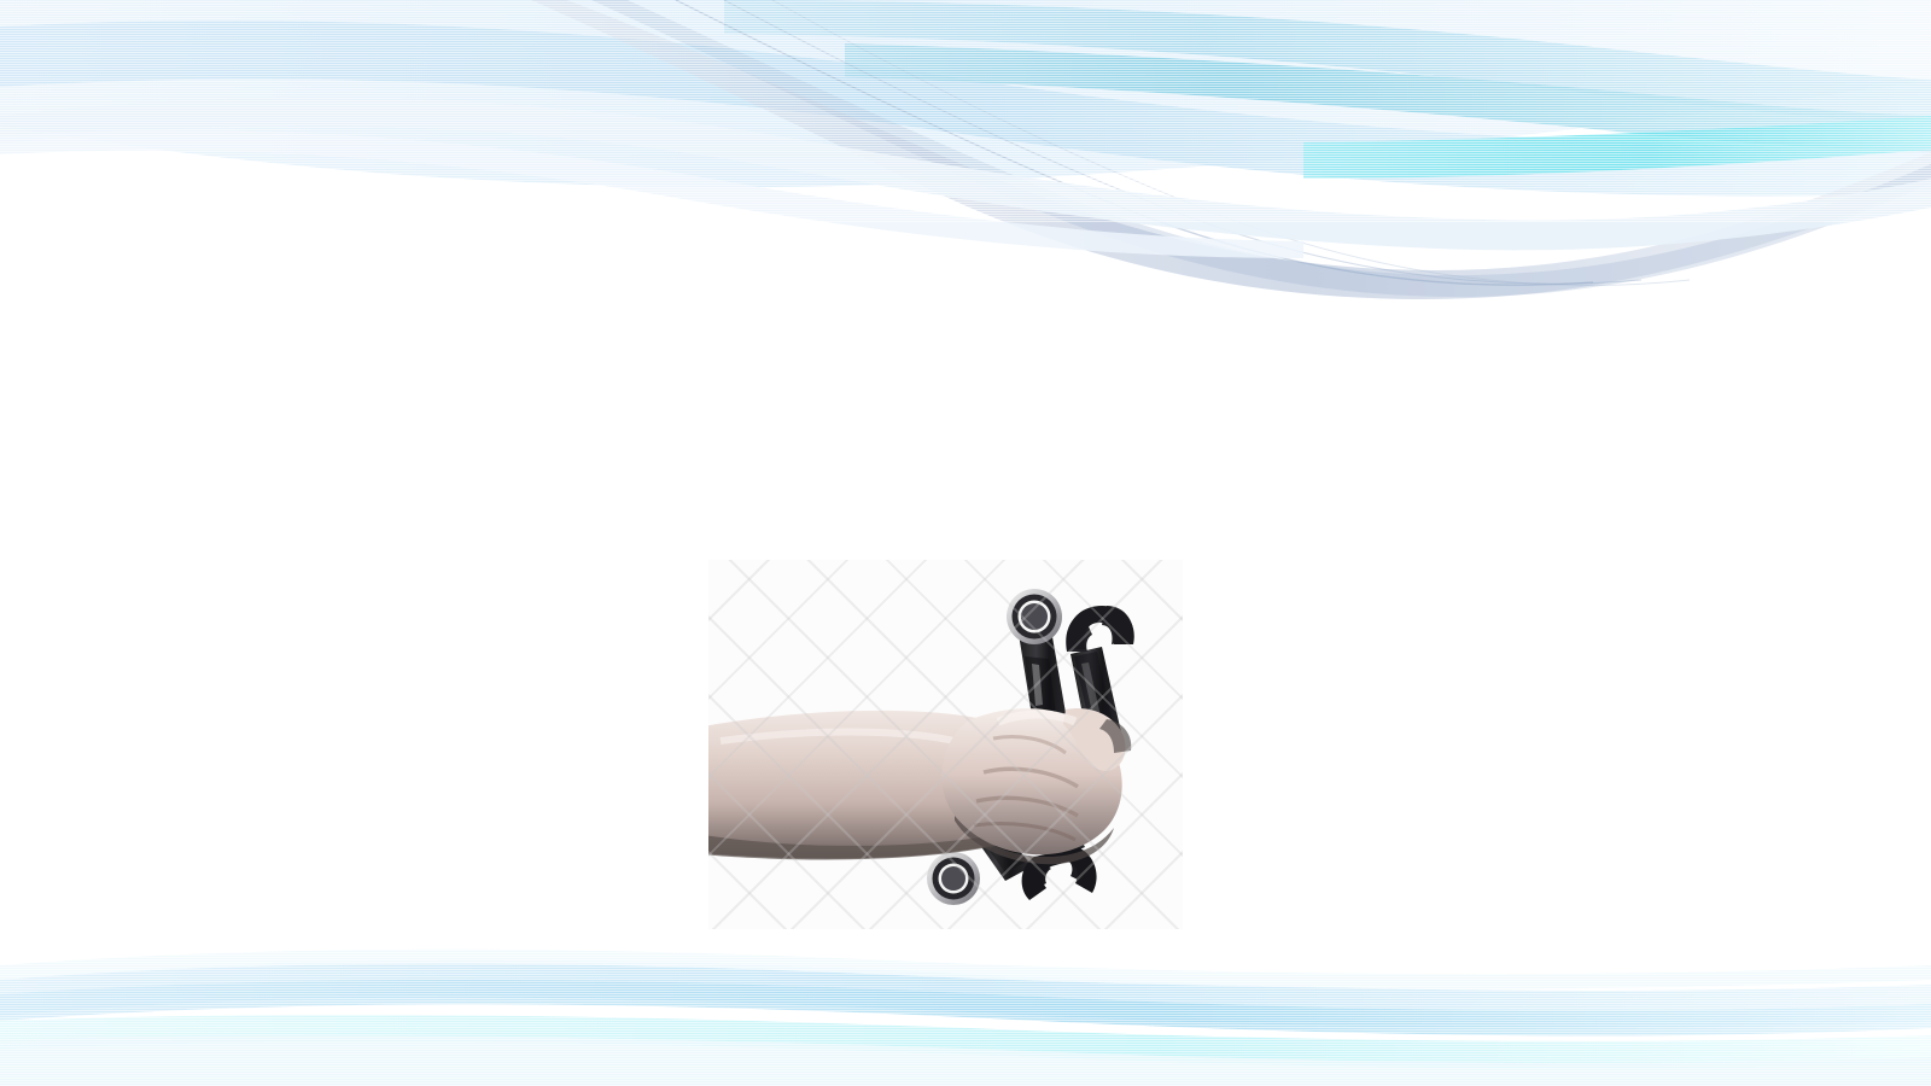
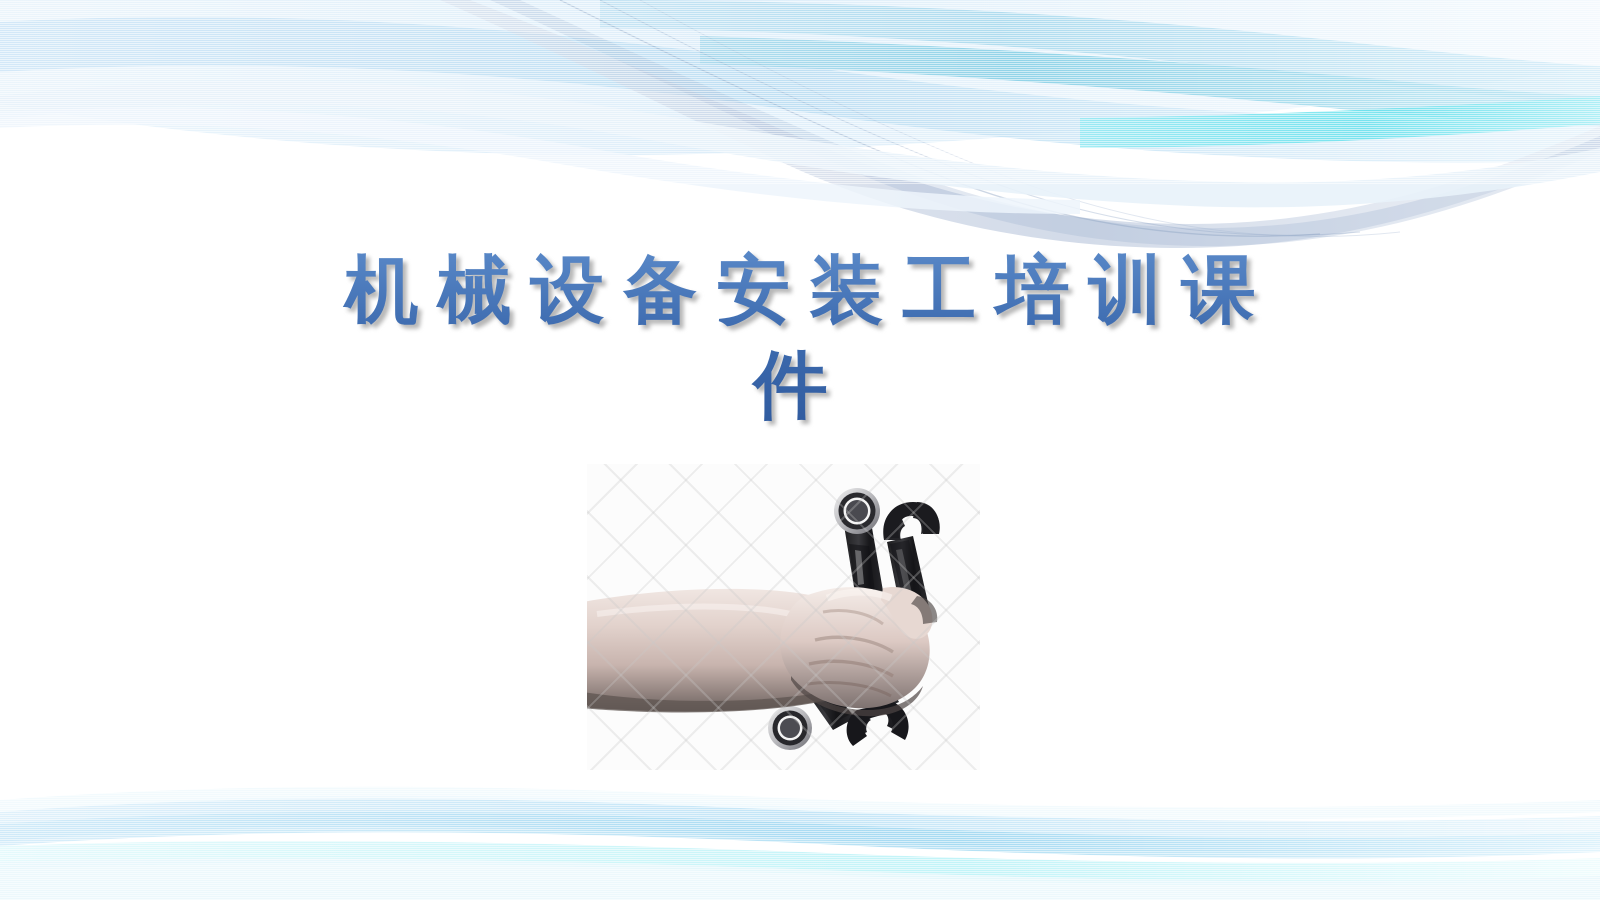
+ 机械设备安装工培训课件
